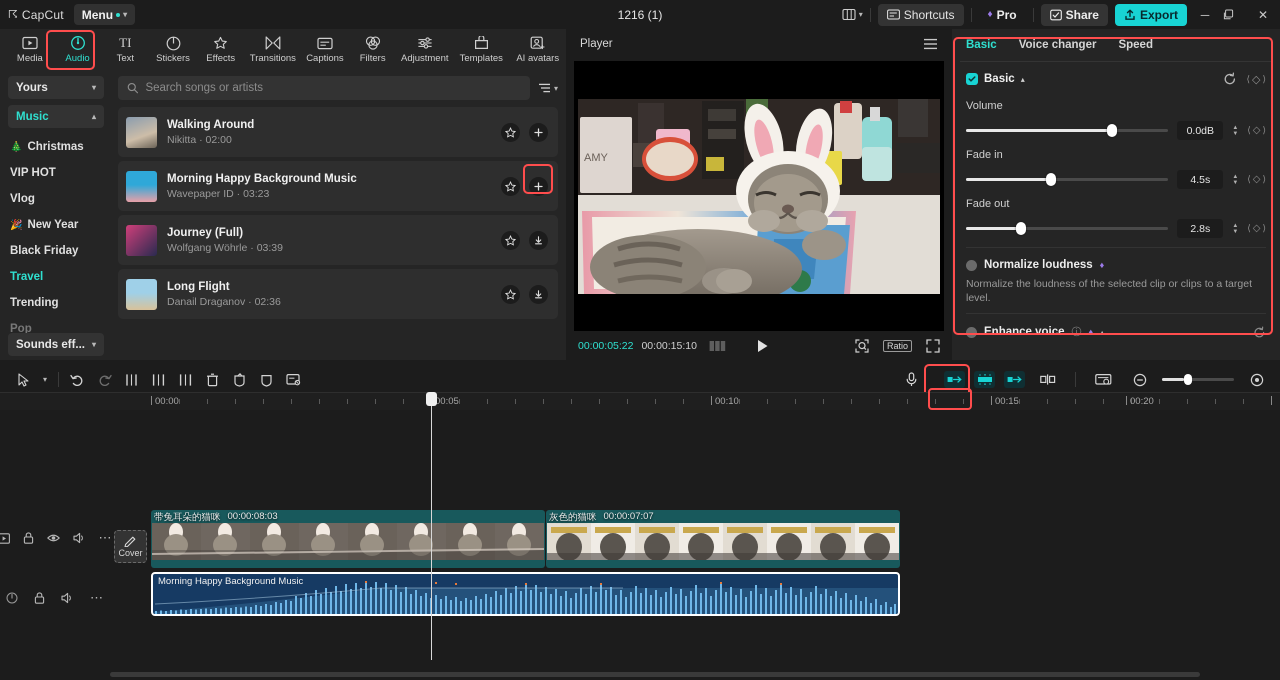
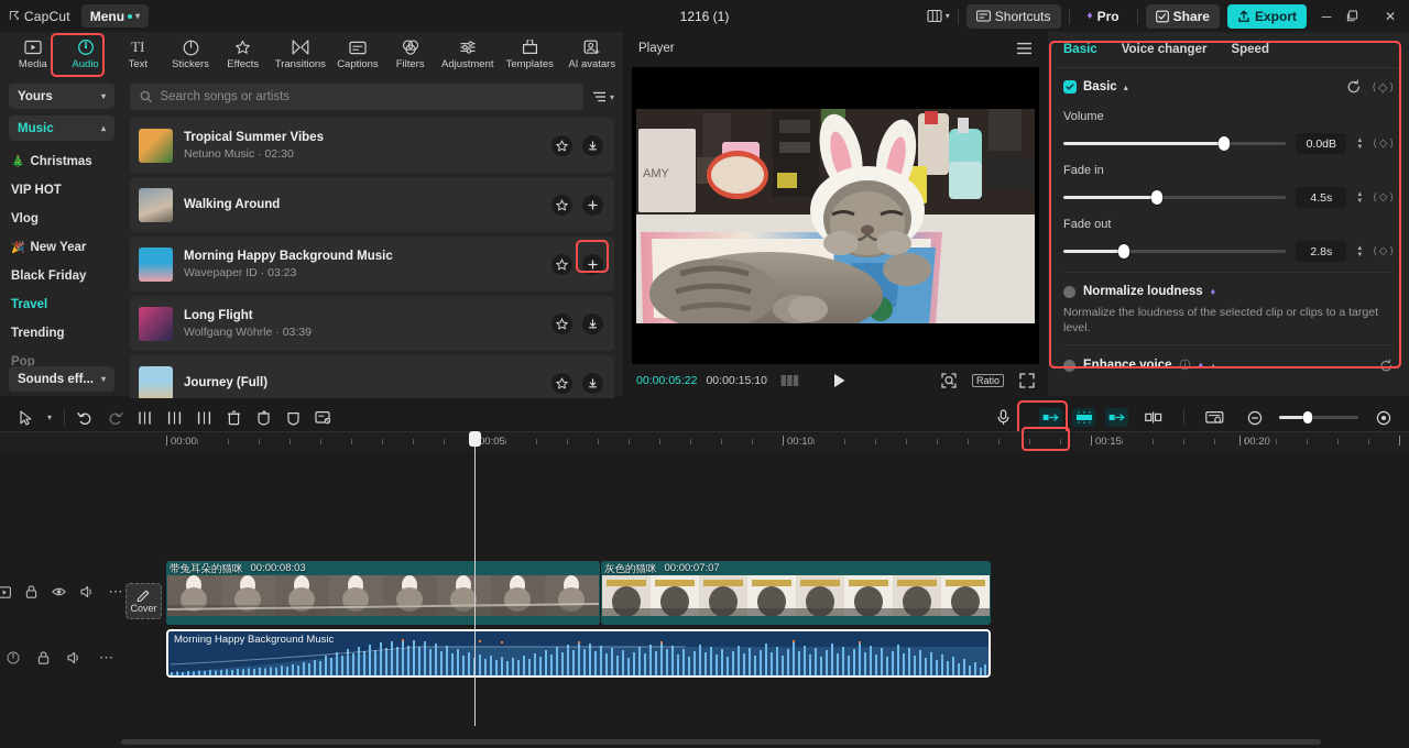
  ☈
  CapCut
  Menu
  ▾
  1216 (1)
  ▾
  Shortcuts
  ♦
  Pro
  Share
  Export
  ─
  ✕
  Media
  Audio
  TI
  Text
  Stickers
  Effects
  Transitions
  Captions
  Filters
  Adjustment
  Templates
  AI avatars
  Yours
  ▾
  Music
  ▴
  🎄
  Christmas
  VIP HOT
  Vlog
  🎉
  New Year
  Black Friday
  Travel
  Trending
  Pop
  Sounds eff...
  ▾
  Search songs or artists
  ▾
+ Tropical Summer Vibes
+ Netuno Music · 02:30
  Walking Around
- Nikitta · 02:00
  Morning Happy Background Music
  Wavepaper ID · 03:23
- Journey (Full)
+ Long Flight
  Wolfgang Wöhrle · 03:39
- Long Flight
+ Journey (Full)
- Danail Draganov · 02:36
  Player
  AMY
  00:00:05:22
  00:00:15:10
  Ratio
  Basic
  Voice changer
  Speed
  Basic
  ▴
  ⟨
  ◇
  ⟩
  Volume
  0.0dB
  ⟨
  ◇
  ⟩
  Fade in
  4.5s
  ⟨
  ◇
  ⟩
  Fade out
  2.8s
  ⟨
  ◇
  ⟩
  Normalize loudness
  ♦
  Normalize the loudness of the selected clip or clips to a target level.
  Enhance voice
  ⓘ
  ♦
  ▴
  ▾
  00:00
  00:05
  00:10
  00:15
  00:20
  ⋯
  ⋯
  Cover
  带兔耳朵的猫咪
  00:00:08:03
  灰色的猫咪
  00:00:07:07
  Morning Happy Background Music
